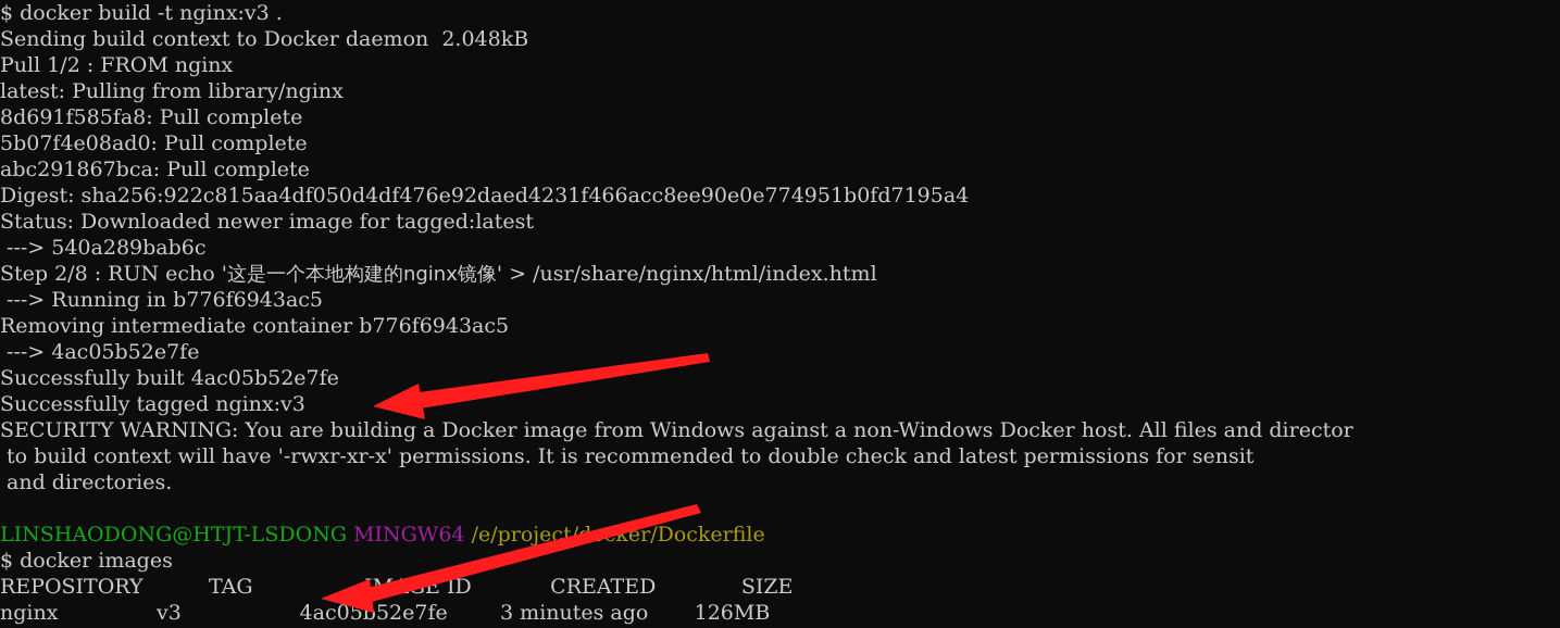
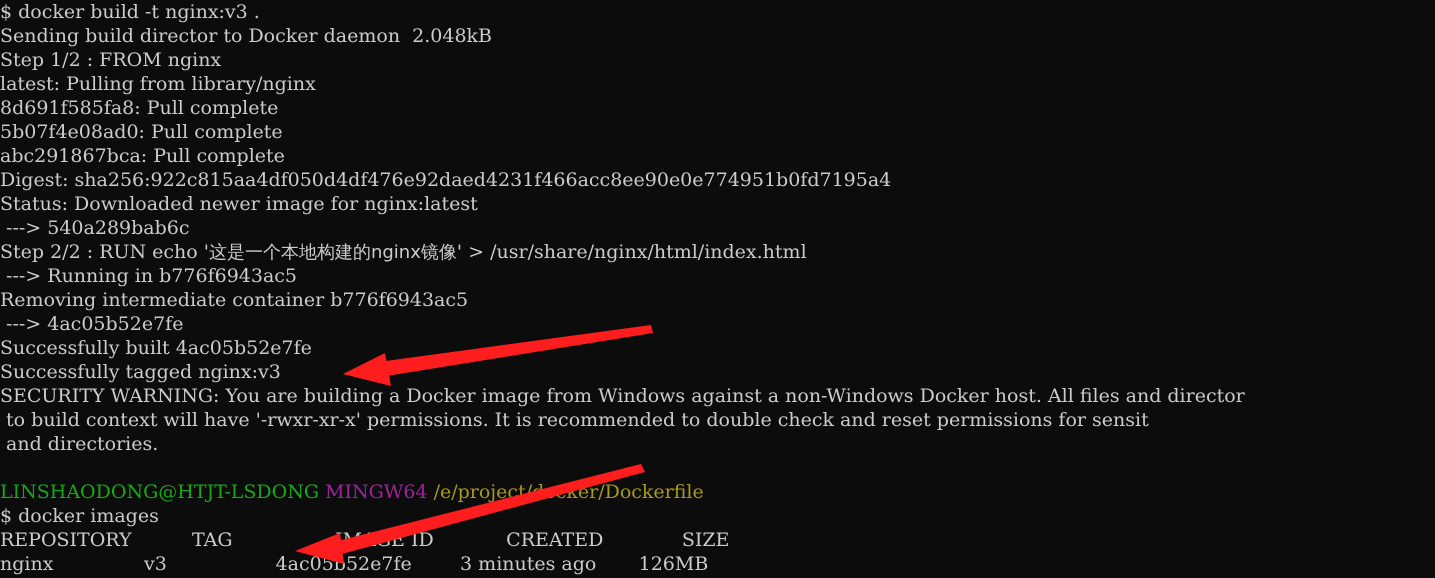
  $ docker build -t nginx:v3 .
- Sending build context to Docker daemon 2.048kB
+ Sending build director to Docker daemon 2.048kB
- Pull 1/2 : FROM nginx
+ Step 1/2 : FROM nginx
  latest: Pulling from library/nginx
  8d691f585fa8: Pull complete
  5b07f4e08ad0: Pull complete
  abc291867bca: Pull complete
  Digest: sha256:922c815aa4df050d4df476e92daed4231f466acc8ee90e0e774951b0fd7195a4
- Status: Downloaded newer image for tagged:latest
+ Status: Downloaded newer image for nginx:latest
  ---> 540a289bab6c
- Step 2/8 : RUN echo '这是一个本地构建的nginx镜像' > /usr/share/nginx/html/index.html
+ Step 2/2 : RUN echo '这是一个本地构建的nginx镜像' > /usr/share/nginx/html/index.html
  ---> Running in b776f6943ac5
  Removing intermediate container b776f6943ac5
  ---> 4ac05b52e7fe
  Successfully built 4ac05b52e7fe
  Successfully tagged nginx:v3
  SECURITY WARNING: You are building a Docker image from Windows against a non-Windows Docker host. All files and director
- to build context will have '-rwxr-xr-x' permissions. It is recommended to double check and latest permissions for sensit
+ to build context will have '-rwxr-xr-x' permissions. It is recommended to double check and reset permissions for sensit
  and directories.
  LINSHAODONG@HTJT-LSDONG MINGW64 /e/project/ker/Dockerfile
  $ docker images
  REPOSITORY TAGE ID CREATED SIZE
  nginx v3 4ac05b52e7fe 3 minutes ago 126MB
